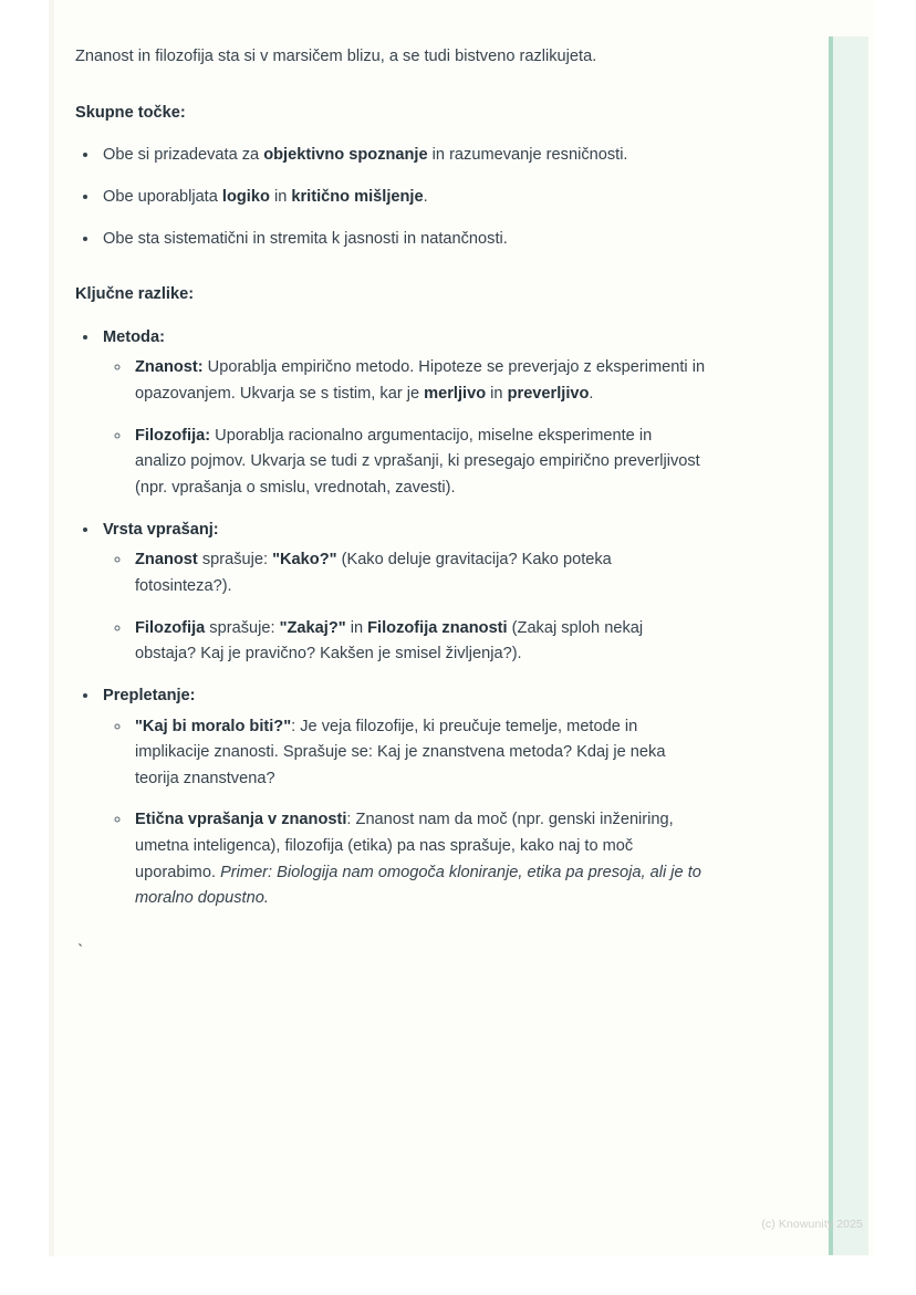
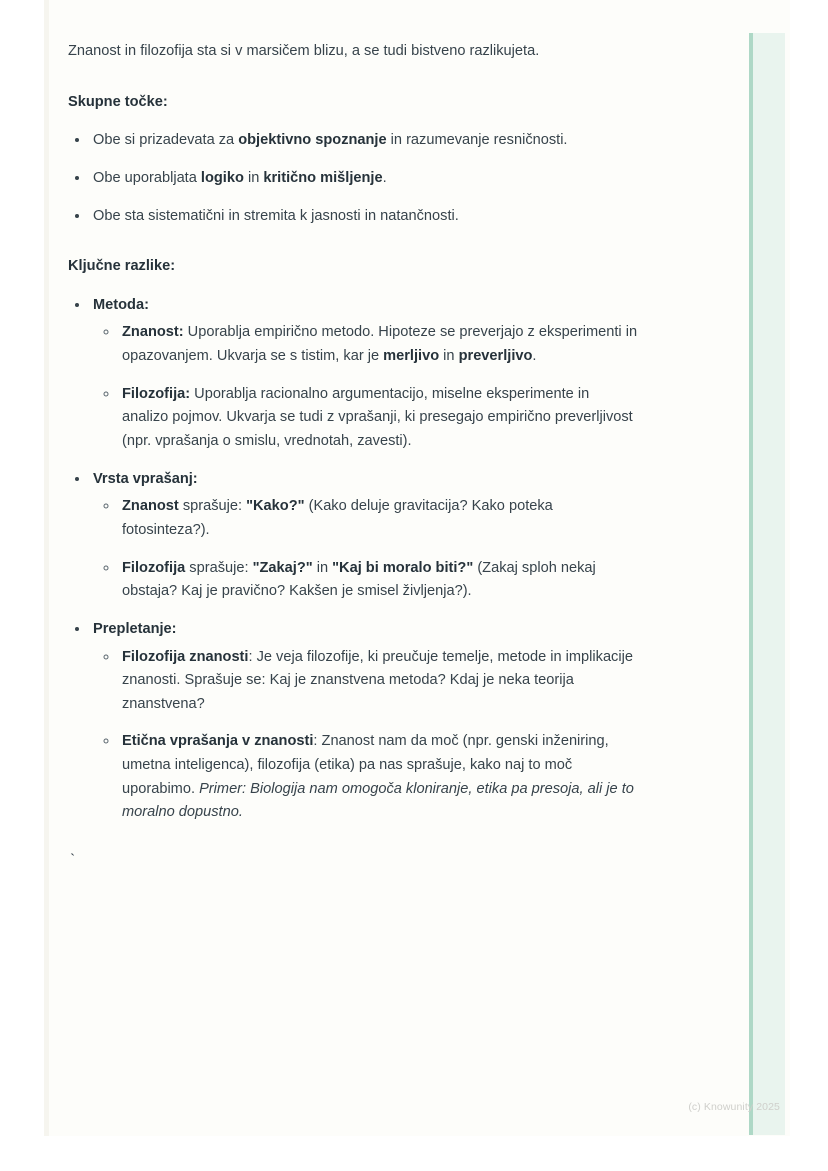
  Znanost in filozofija sta si v marsičem blizu, a se tudi bistveno razlikujeta.
  Skupne točke:
  Obe si prizadevata za objektivno spoznanje in razumevanje resničnosti.
  Obe uporabljata logiko in kritično mišljenje.
  Obe sta sistematični in stremita k jasnosti in natančnosti.
  Ključne razlike:
  Metoda:
  Znanost: Uporablja empirično metodo. Hipoteze se preverjajo z eksperimenti in opazovanjem. Ukvarja se s tistim, kar je merljivo in preverljivo.
  Filozofija: Uporablja racionalno argumentacijo, miselne eksperimente in analizo pojmov. Ukvarja se tudi z vprašanji, ki presegajo empirično preverljivost (npr. vprašanja o smislu, vrednotah, zavesti).
  Vrsta vprašanj:
  Znanost sprašuje: "Kako?" (Kako deluje gravitacija? Kako poteka fotosinteza?).
- Filozofija sprašuje: "Zakaj?" in Filozofija znanosti (Zakaj sploh nekaj obstaja? Kaj je pravično? Kakšen je smisel življenja?).
+ Filozofija sprašuje: "Zakaj?" in "Kaj bi moralo biti?" (Zakaj sploh nekaj obstaja? Kaj je pravično? Kakšen je smisel življenja?).
  Prepletanje:
- "Kaj bi moralo biti?": Je veja filozofije, ki preučuje temelje, metode in implikacije znanosti. Sprašuje se: Kaj je znanstvena metoda? Kdaj je neka teorija znanstvena?
+ Filozofija znanosti: Je veja filozofije, ki preučuje temelje, metode in implikacije znanosti. Sprašuje se: Kaj je znanstvena metoda? Kdaj je neka teorija znanstvena?
  Etična vprašanja v znanosti: Znanost nam da moč (npr. genski inženiring, umetna inteligenca), filozofija (etika) pa nas sprašuje, kako naj to moč uporabimo. Primer: Biologija nam omogoča kloniranje, etika pa presoja, ali je to moralno dopustno.
  `
  (c) Knowunity 2025
